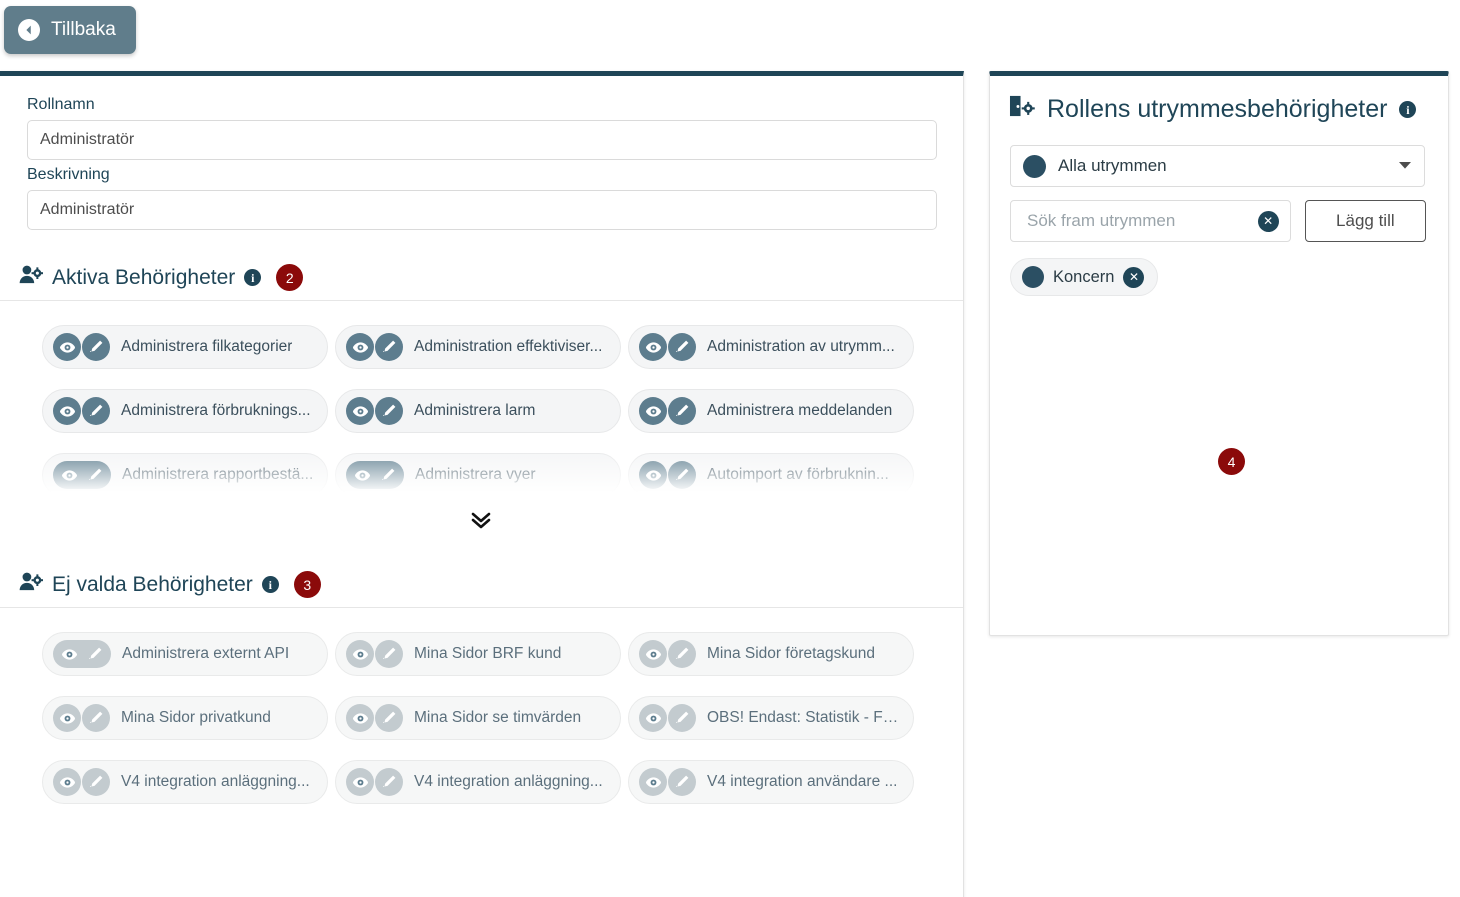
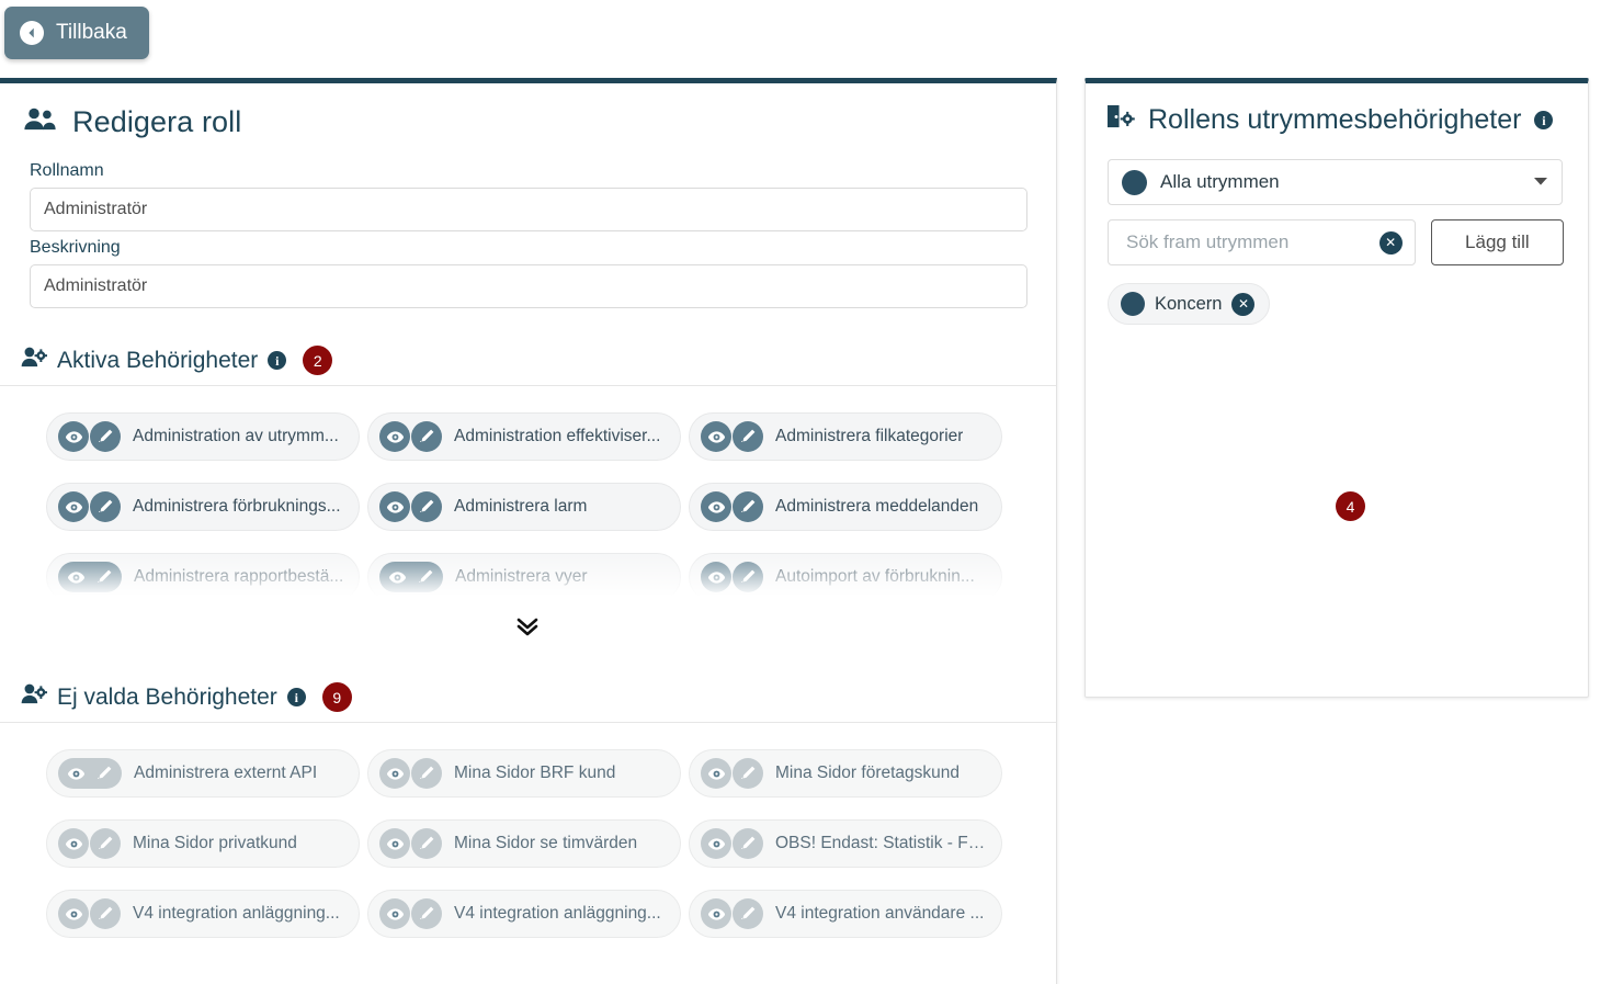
  Tillbaka
+ Redigera roll
  Rollnamn
  Administratör
  Beskrivning
  Administratör
  Aktiva Behörigheter
  i
  2
- Administrera filkategorier
+ Administration av utrymm...
  Administration effektiviser...
- Administration av utrymm...
+ Administrera filkategorier
  Administrera förbruknings...
  Administrera larm
  Administrera meddelanden
  Ej valda Behörigheter
  i
- 3
+ 9
  Administrera externt API
  Mina Sidor BRF kund
  Mina Sidor företagskund
  Mina Sidor privatkund
  Mina Sidor se timvärden
  OBS! Endast: Statistik - Fas.
  V4 integration anläggning...
  V4 integration anläggning...
  V4 integration användare ...
  Rollens utrymmesbehörigheter
  i
  Alla utrymmen
  Sök fram utrymmen
  ✕
  Lägg till
  Koncern
  ✕
  4
